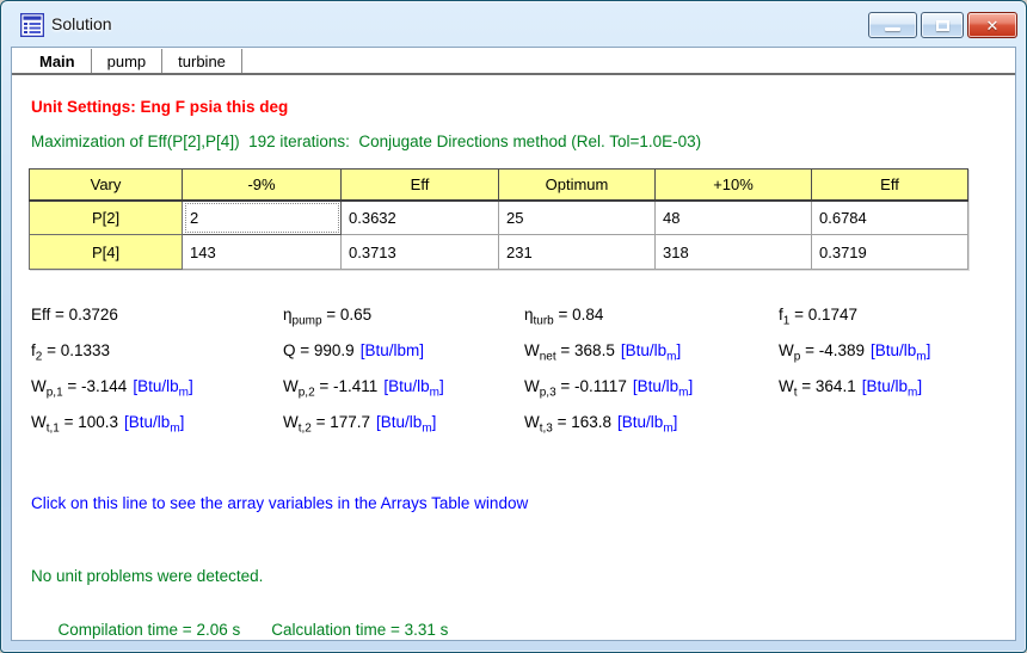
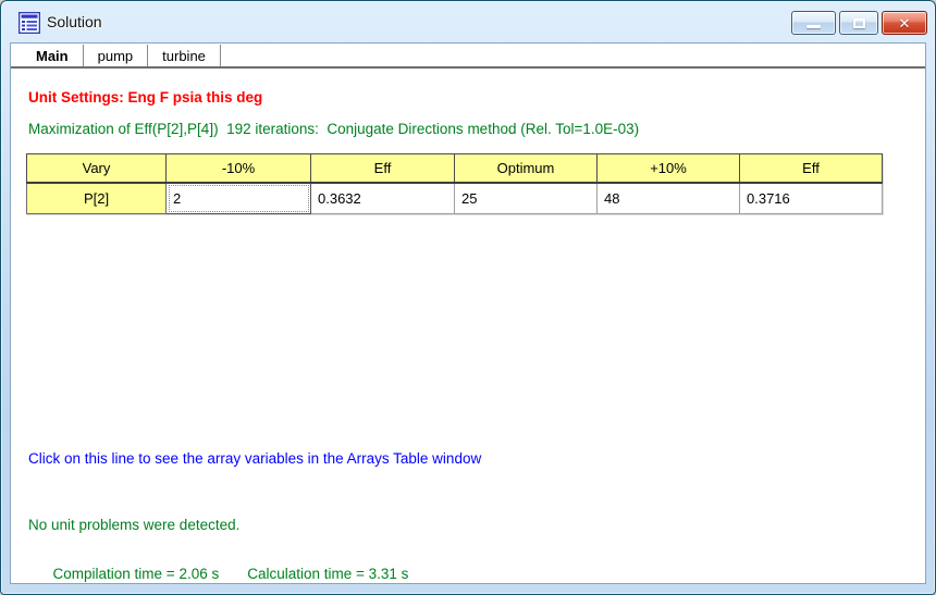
  Solution
  ✕
  Main
  pump
  turbine
  Unit Settings: Eng F psia this deg
  Maximization of Eff(P[2],P[4]) 192 iterations: Conjugate Directions method (Rel. Tol=1.0E-03)
- Vary	-9%	Eff	Optimum	+10%	Eff
+ Vary	-10%	Eff	Optimum	+10%	Eff
- P[2]	2	0.3632	25	48	0.6784
+ P[2]	2	0.3632	25	48	0.3716
- P[4]	143	0.3713	231	318	0.3719
- Eff = 0.3726
- ηpump = 0.65
- ηturb = 0.84
- f1 = 0.1747
- f2 = 0.1333
- Q = 990.9 [Btu/lbm]
- Wnet = 368.5 [Btu/lbm]
- Wp = -4.389 [Btu/lbm]
- Wp,1 = -3.144 [Btu/lbm]
- Wp,2 = -1.411 [Btu/lbm]
- Wp,3 = -0.1117 [Btu/lbm]
- Wt = 364.1 [Btu/lbm]
- Wt,1 = 100.3 [Btu/lbm]
- Wt,2 = 177.7 [Btu/lbm]
- Wt,3 = 163.8 [Btu/lbm]
  Click on this line to see the array variables in the Arrays Table window
  No unit problems were detected.
  Compilation time = 2.06 s Calculation time = 3.31 s
